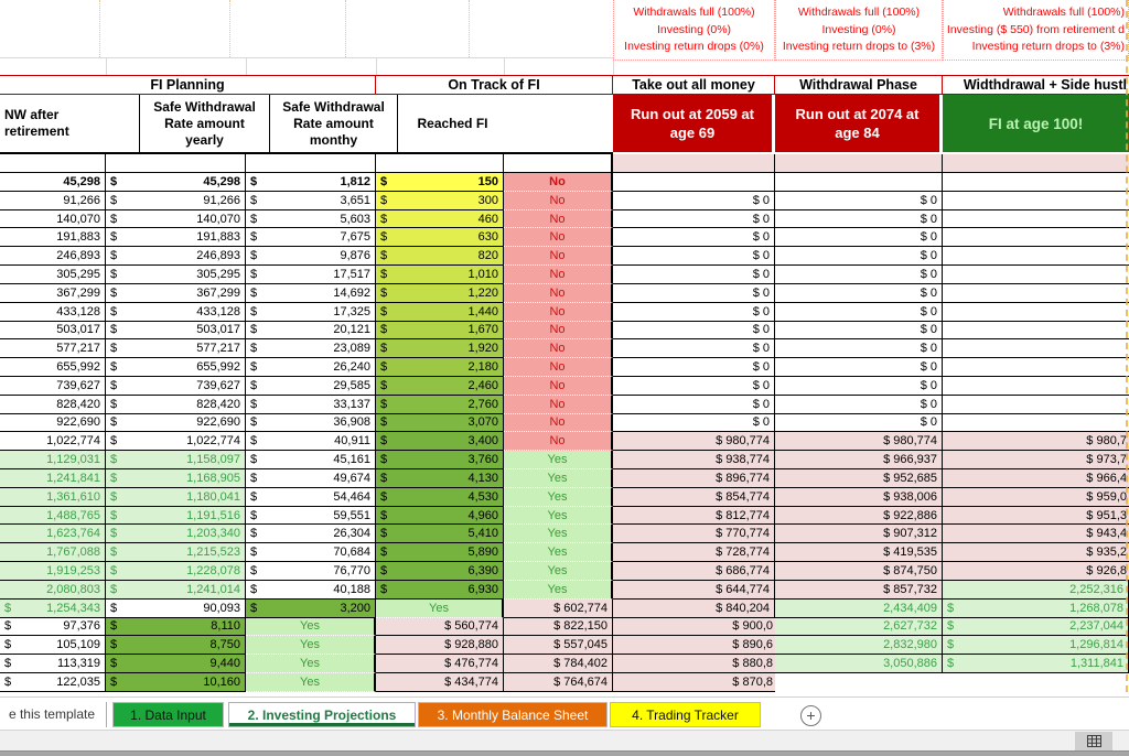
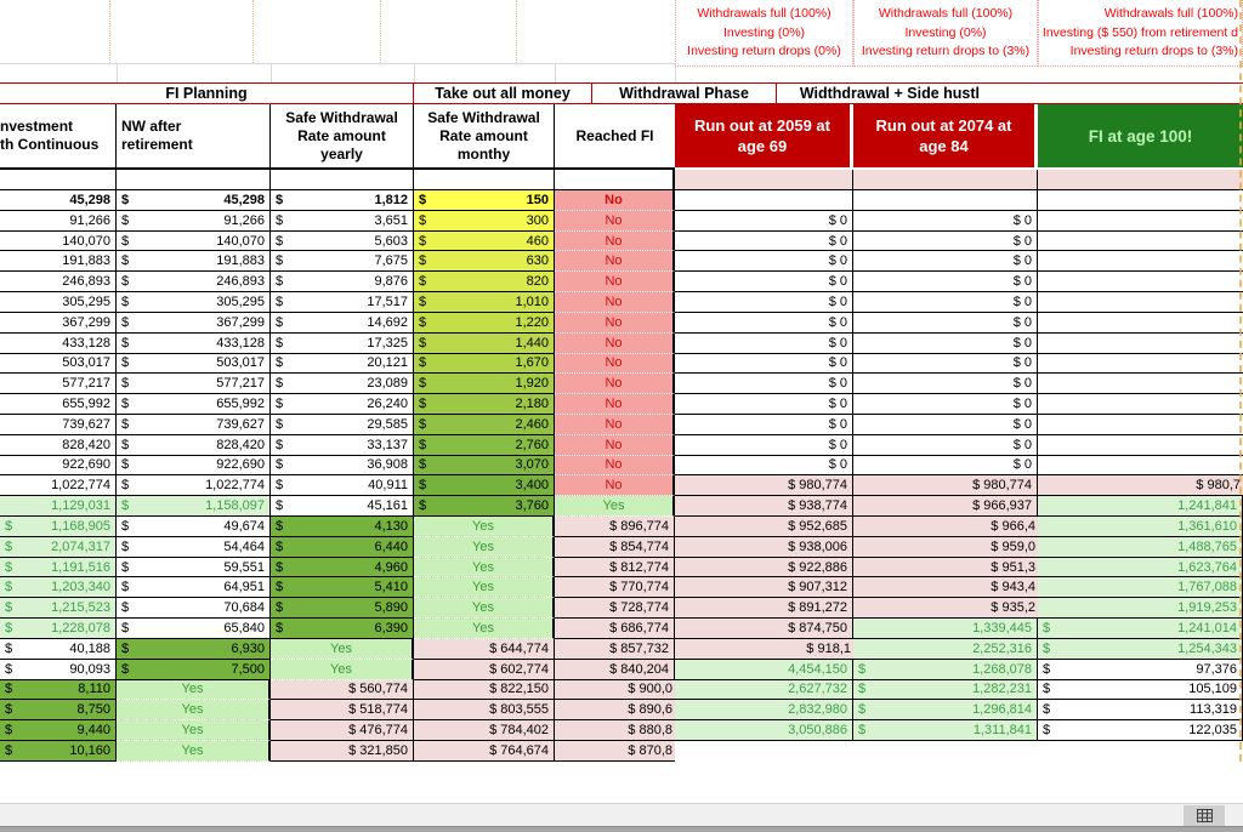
  Withdrawals full (100%)
  Investing (0%)
  Investing return drops (0%)
  Withdrawals full (100%)
  Investing (0%)
  Investing return drops to (3%)
  Withdrawals full (100%)
  Investing ($ 550) from retirement d
  Investing return drops to (3%)
  FI Planning
- On Track of FI
  Take out all money
  Withdrawal Phase
  Widthdrawal + Side hustl
+ nvestment
+ th Continuous
  NW after
  retirement
  Safe Withdrawal
  Rate amount
  yearly
  Safe Withdrawal
  Rate amount
  monthy
  Reached FI
  Run out at 2059 at
  age 69
  Run out at 2074 at
  age 84
  FI at age 100!
  45,298
  $
  45,298
  $
  1,812
  $
  150
  No
  91,266
  $
  91,266
  $
  3,651
  $
  300
  No
  $ 0
  $ 0
  140,070
  $
  140,070
  $
  5,603
  $
  460
  No
  $ 0
  $ 0
  191,883
  $
  191,883
  $
  7,675
  $
  630
  No
  $ 0
  $ 0
  246,893
  $
  246,893
  $
  9,876
  $
  820
  No
  $ 0
  $ 0
  305,295
  $
  305,295
  $
  17,517
  $
  1,010
  No
  $ 0
  $ 0
  367,299
  $
  367,299
  $
  14,692
  $
  1,220
  No
  $ 0
  $ 0
  433,128
  $
  433,128
  $
  17,325
  $
  1,440
  No
  $ 0
  $ 0
  503,017
  $
  503,017
  $
  20,121
  $
  1,670
  No
  $ 0
  $ 0
  577,217
  $
  577,217
  $
  23,089
  $
  1,920
  No
  $ 0
  $ 0
  655,992
  $
  655,992
  $
  26,240
  $
  2,180
  No
  $ 0
  $ 0
  739,627
  $
  739,627
  $
  29,585
  $
  2,460
  No
  $ 0
  $ 0
  828,420
  $
  828,420
  $
  33,137
  $
  2,760
  No
  $ 0
  $ 0
  922,690
  $
  922,690
  $
  36,908
  $
  3,070
  No
  $ 0
  $ 0
  1,022,774
  $
  1,022,774
  $
  40,911
  $
  3,400
  No
  $ 980,774
  $ 980,774
  $ 980,7
  1,129,031
  $
  1,158,097
  $
  45,161
  $
  3,760
  Yes
  $ 938,774
  $ 966,937
- $ 973,7
  1,241,841
  $
  1,168,905
  $
  49,674
  $
  4,130
  Yes
  $ 896,774
  $ 952,685
  $ 966,4
  1,361,610
  $
- 1,180,041
+ 2,074,317
  $
  54,464
  $
- 4,530
+ 6,440
  Yes
  $ 854,774
  $ 938,006
  $ 959,0
  1,488,765
  $
  1,191,516
  $
  59,551
  $
  4,960
  Yes
  $ 812,774
  $ 922,886
  $ 951,3
  1,623,764
  $
  1,203,340
  $
- 26,304
+ 64,951
  $
  5,410
  Yes
  $ 770,774
  $ 907,312
  $ 943,4
  1,767,088
  $
  1,215,523
  $
  70,684
  $
  5,890
  Yes
  $ 728,774
- $ 419,535
+ $ 891,272
  $ 935,2
  1,919,253
  $
  1,228,078
  $
- 76,770
+ 65,840
  $
  6,390
  Yes
  $ 686,774
  $ 874,750
- $ 926,8
- 2,080,803
+ 1,339,445
  $
  1,241,014
  $
  40,188
  $
  6,930
  Yes
  $ 644,774
  $ 857,732
+ $ 918,1
  2,252,316
  $
  1,254,343
  $
  90,093
  $
- 3,200
+ 7,500
  Yes
  $ 602,774
  $ 840,204
- 2,434,409
+ 4,454,150
  $
  1,268,078
  $
  97,376
  $
  8,110
  Yes
  $ 560,774
  $ 822,150
  $ 900,0
  2,627,732
  $
- 2,237,044
+ 1,282,231
  $
  105,109
  $
  8,750
  Yes
- $ 928,880
+ $ 518,774
- $ 557,045
+ $ 803,555
  $ 890,6
  2,832,980
  $
  1,296,814
  $
  113,319
  $
  9,440
  Yes
  $ 476,774
  $ 784,402
  $ 880,8
  3,050,886
  $
  1,311,841
  $
  122,035
  $
  10,160
  Yes
- $ 434,774
+ $ 321,850
  $ 764,674
  $ 870,8
- e this template
- 1. Data Input
- 2. Investing Projections
- 3. Monthly Balance Sheet
- 4. Trading Tracker
- +
